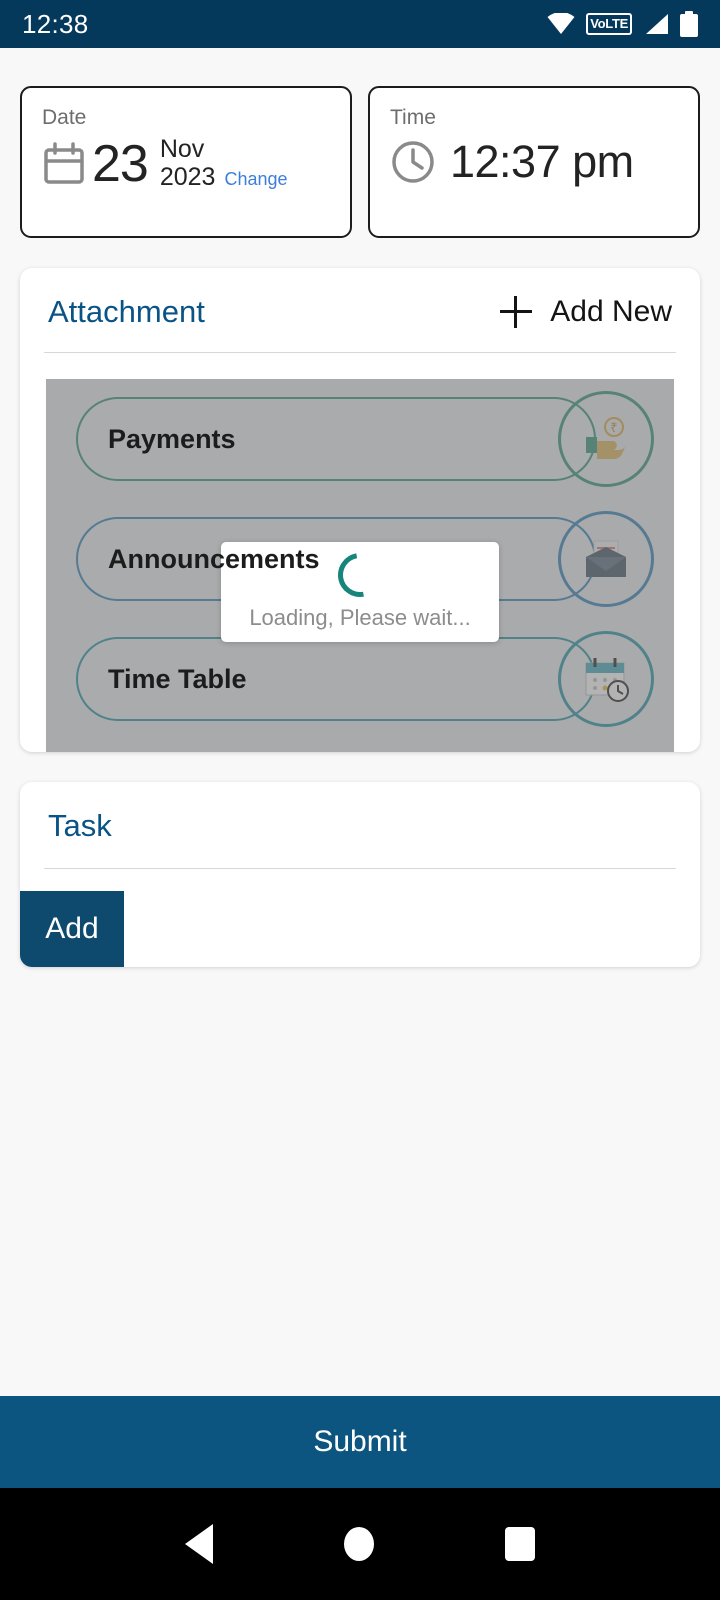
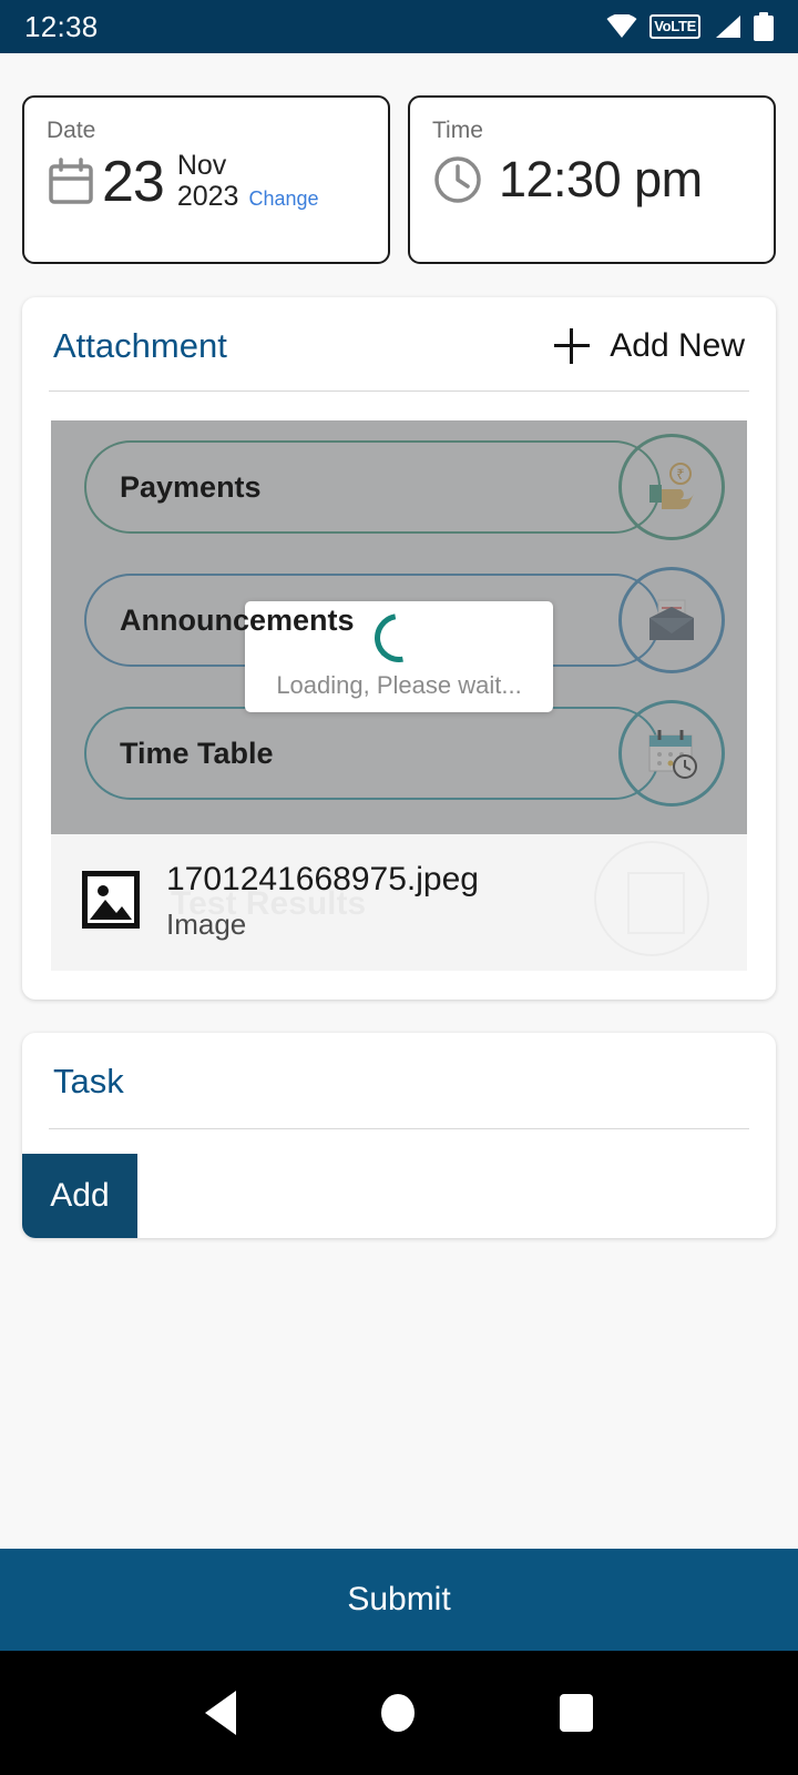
  12:38
  VoLTE
  Date
  23
  Nov
  2023
  Change
  Time
- 12:37 pm
+ 12:30 pm
  Attachment
  Add New
  Payments
  ₹
  Announcements
  Time Table
  Loading, Please wait...
+ Test Results
+ 1701241668975.jpeg
+ Image
  Task
  Add
  Submit
